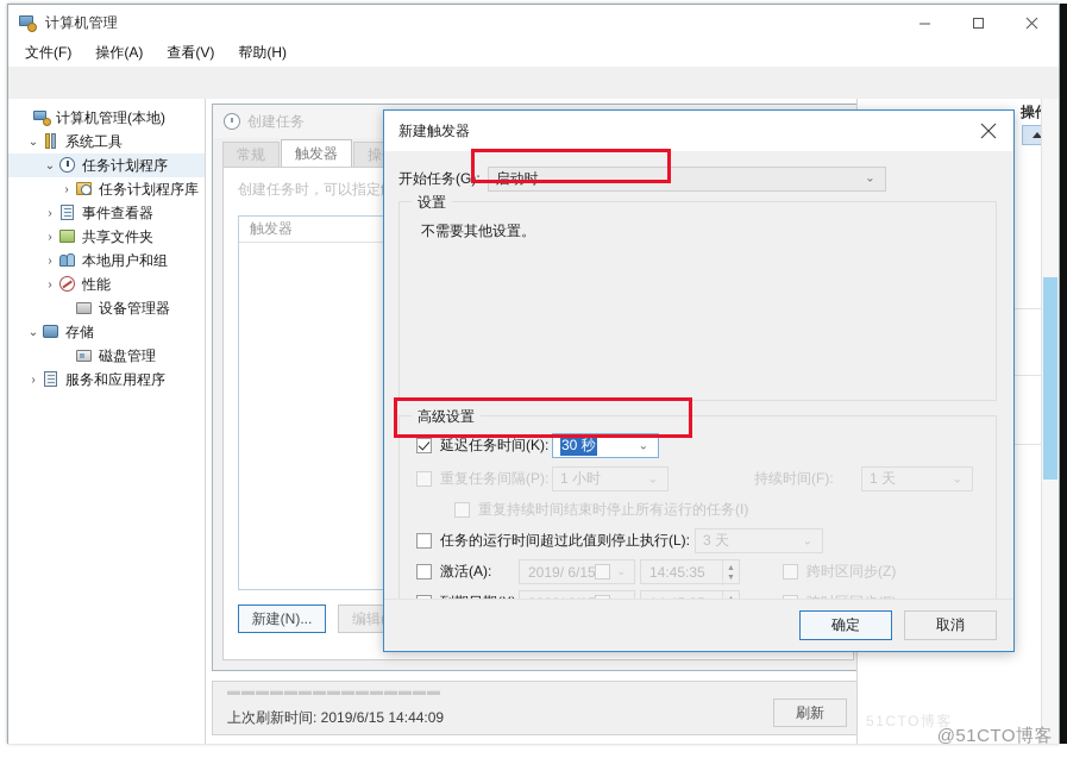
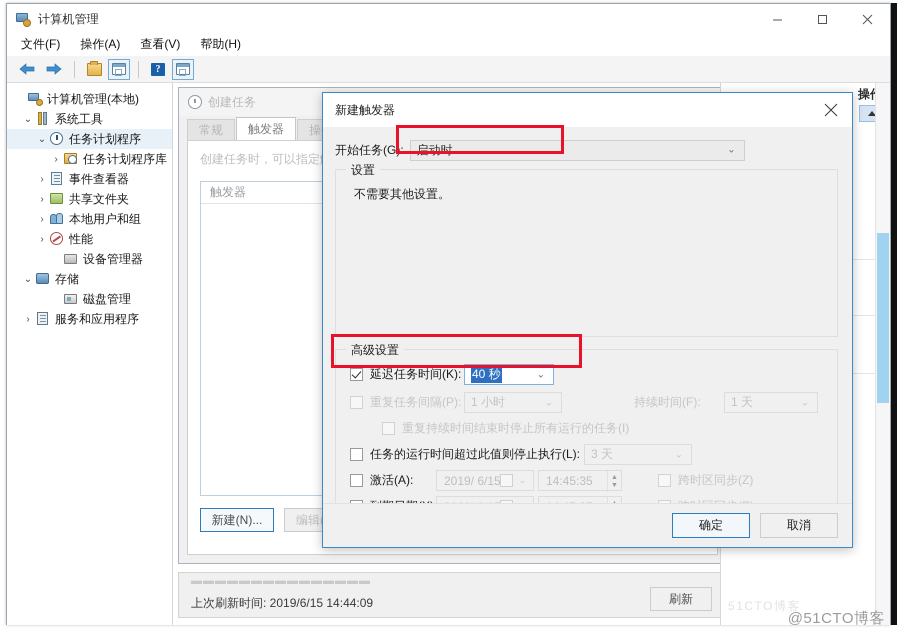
  计算机管理
  文件(F)
  操作(A)
  查看(V)
  帮助(H)
+ ?
  计算机管理(本地)
  ⌄
  系统工具
  ⌄
  任务计划程序
  ›
  任务计划程序库
  ›
  事件查看器
  ›
  共享文件夹
  ›
  本地用户和组
  ›
  性能
  设备管理器
  ⌄
  存储
  磁盘管理
  ›
  服务和应用程序
  创建任务
  常规
  触发器
  创建任务时，可以指定
  触发器
  新建(N)...
  ▬▬▬▬▬▬▬▬▬▬▬▬▬▬▬
  上次刷新时间: 2019/6/15 14:44:09
  刷新
  新建触发器
  开始任务(G):
  启动时
  ⌄
  设置
  不需要其他设置。
  高级设置
  延迟任务时间(K):
- 30 秒
+ 40 秒
  ⌄
  重复任务间隔(P):
  1 小时
  ⌄
  持续时间(F):
  1 天
  ⌄
  重复持续时间结束时停止所有运行的任务(I)
  任务的运行时间超过此值则停止执行(L):
  3 天
  ⌄
  激活(A):
  2019/ 6/15
  ⌄
  14:45:35
  跨时区同步(Z)
  确定
  取消
  51CTO博客
  @51CTO博客
